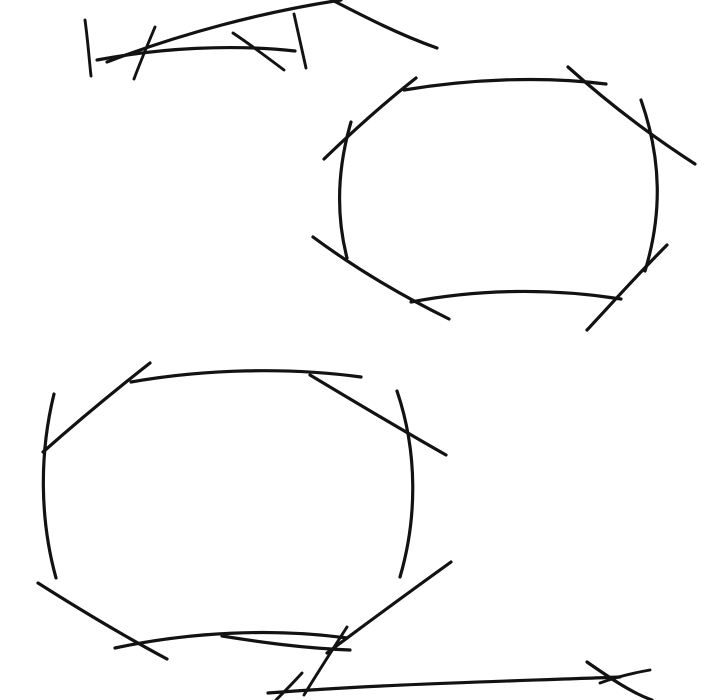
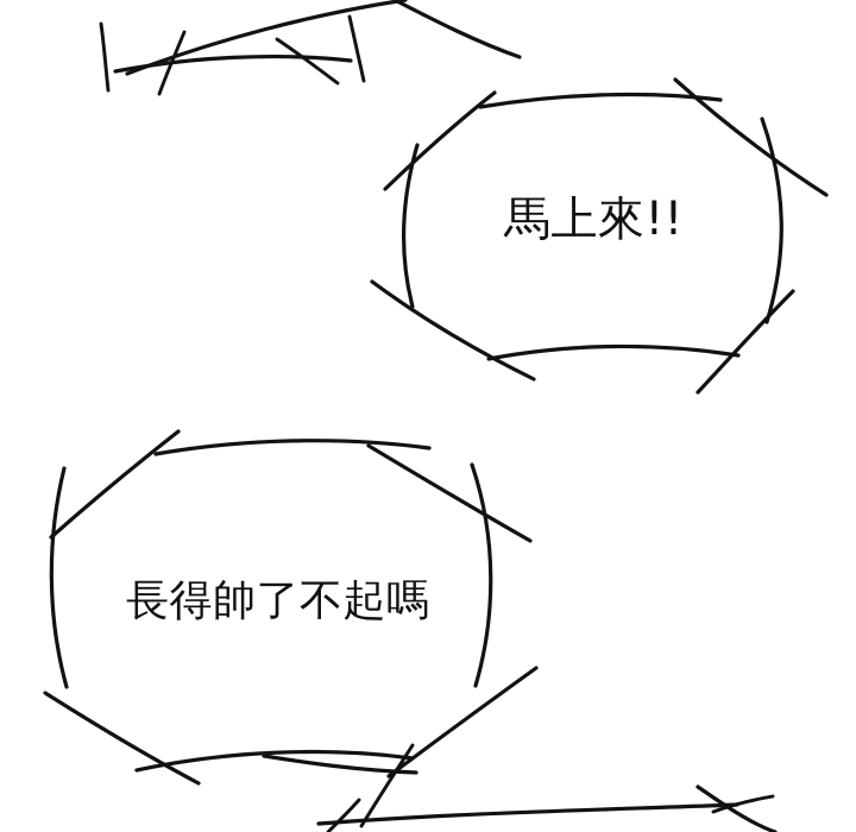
+ 馬上來!!
+ 長得帥了不起嗎
